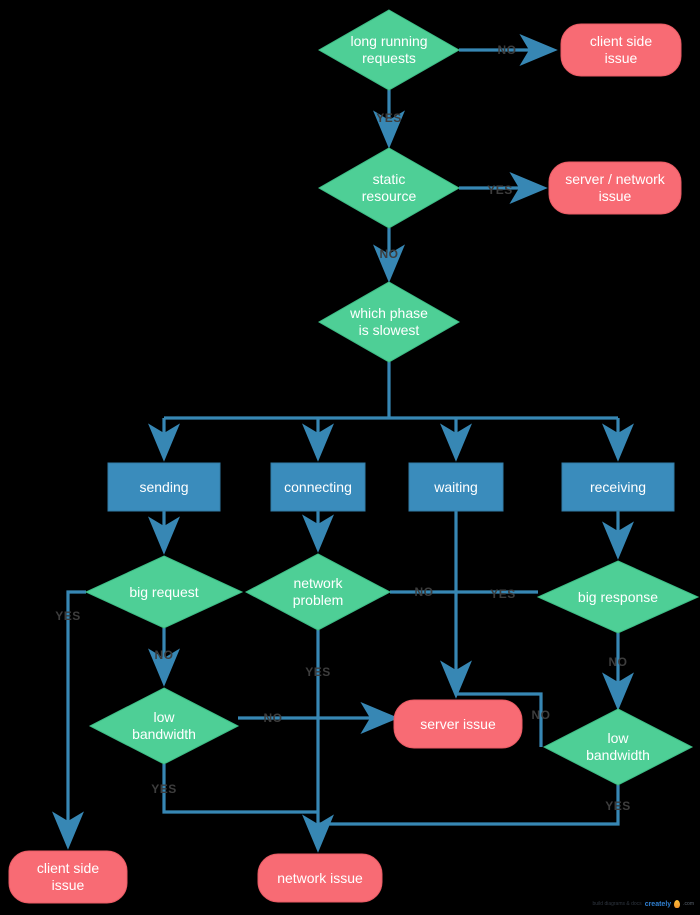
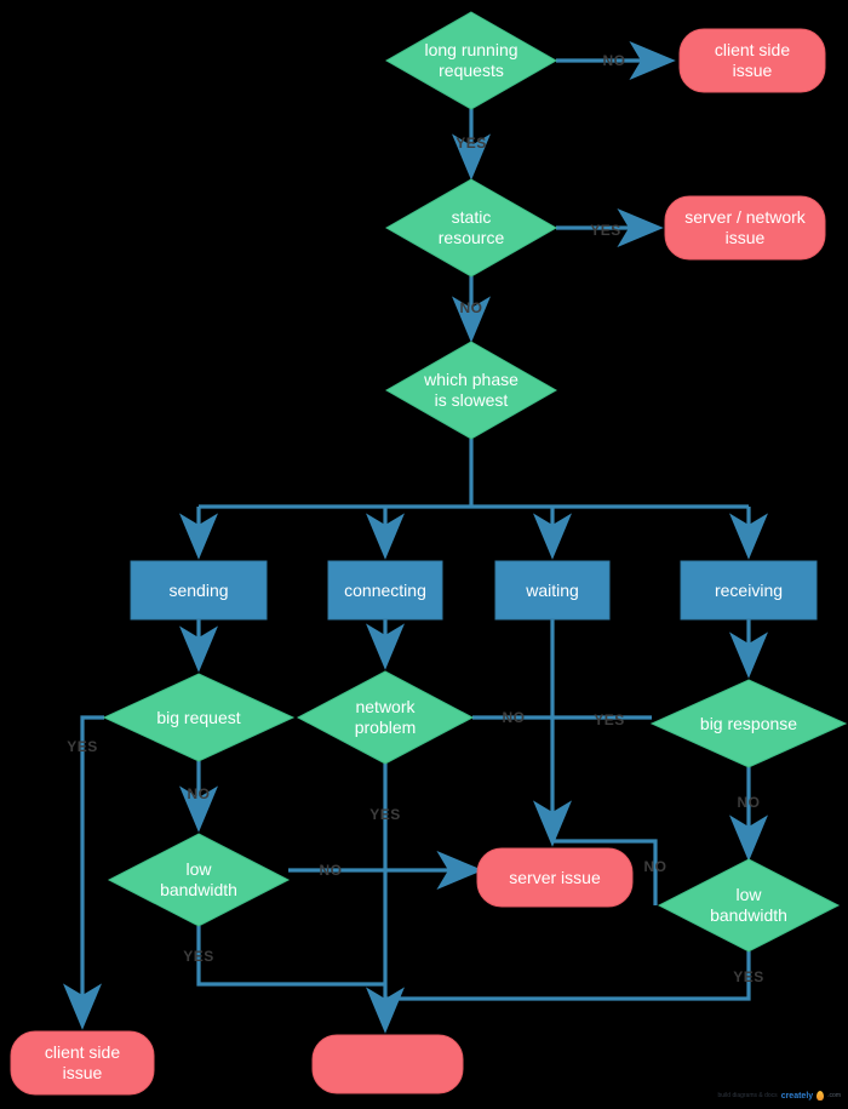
  long running
  requests
  client side
  issue
  static
  resource
  server / network
  issue
  which phase
  is slowest
  sending
  connecting
  waiting
  receiving
  big request
  network
  problem
  big response
  low
  bandwidth
  server issue
  low
  bandwidth
  client side
  issue
- network issue
  NO
  YES
  YES
  NO
  YES
  NO
  YES
  NO
  YES
  NO
  YES
  NO
  NO
  YES
